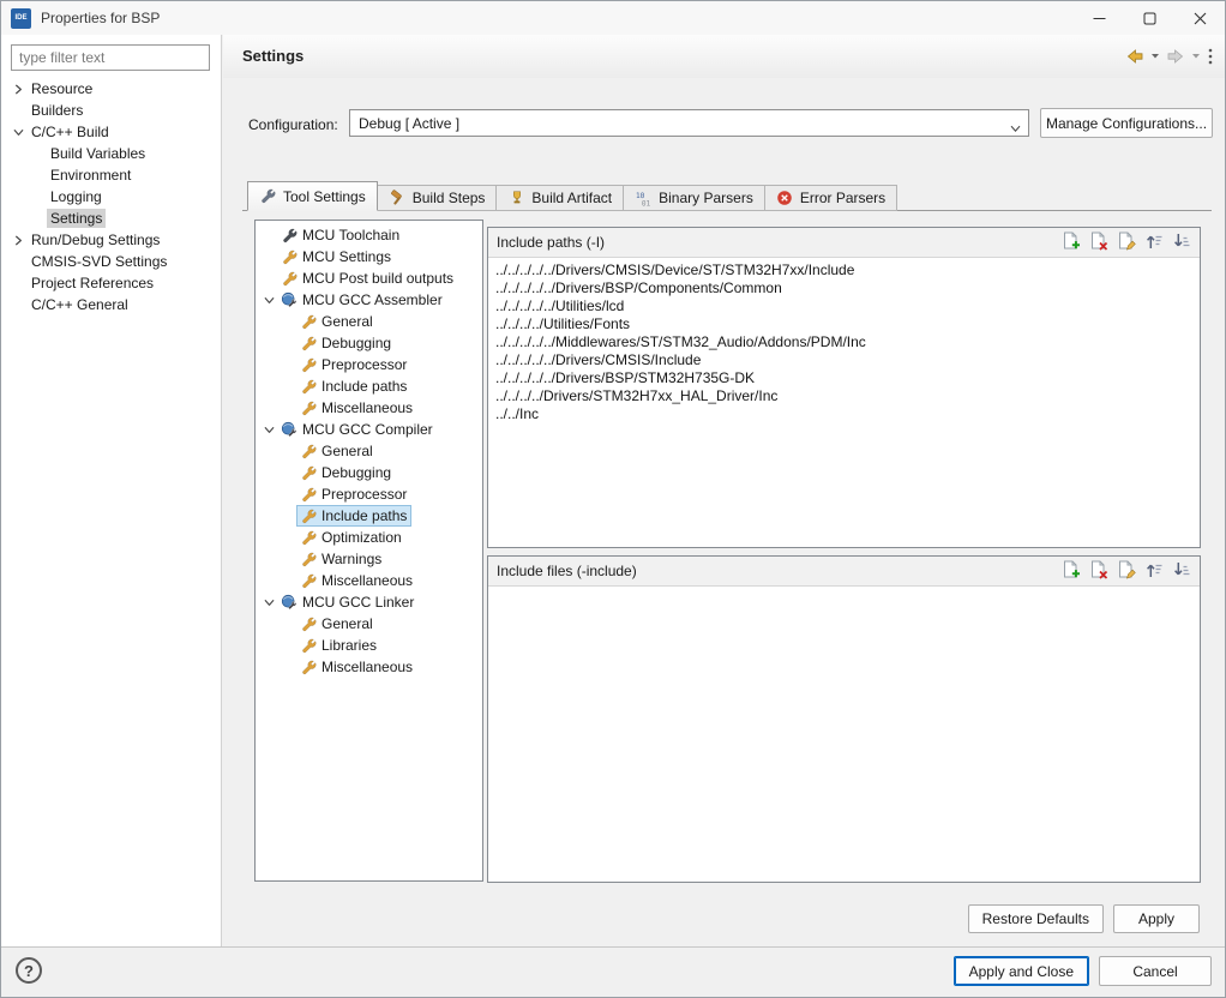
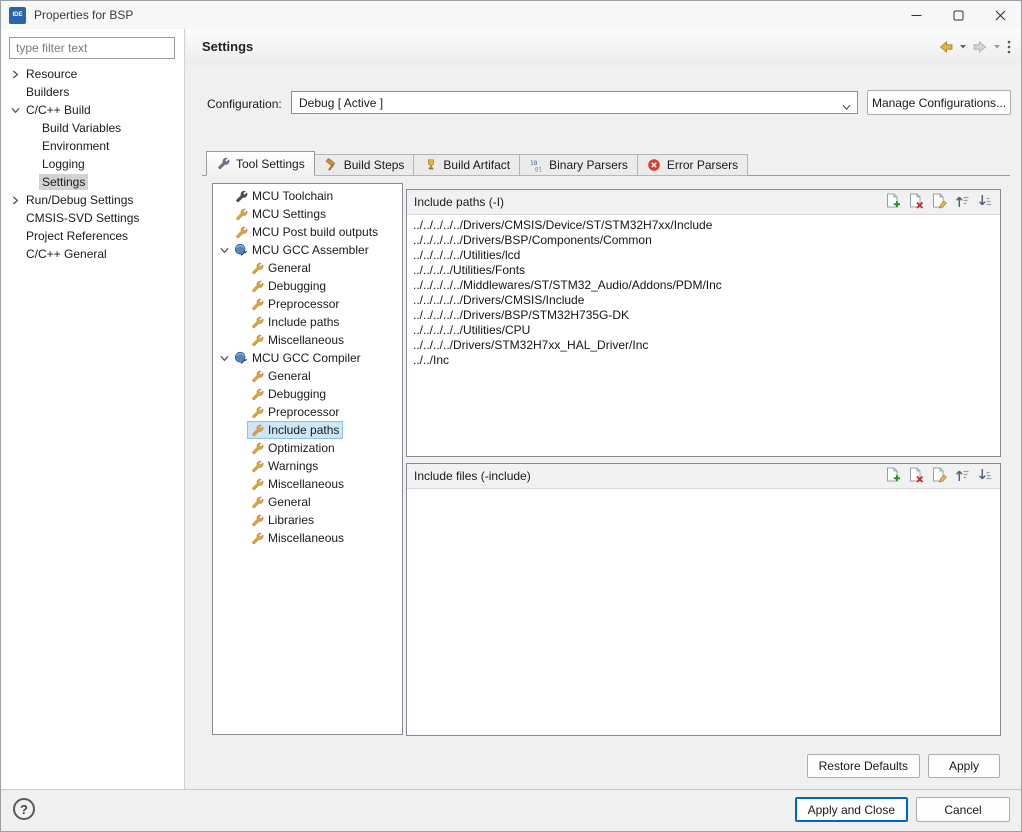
  Properties for BSP
  type filter text
  Resource
  Builders
  C/C++ Build
  Build Variables
  Environment
  Logging
  Settings
  Run/Debug Settings
  CMSIS-SVD Settings
  Project References
  C/C++ General
  Settings
  Configuration:
  Debug [ Active ]
  Manage Configurations...
  Tool Settings
  Build Steps
  Build Artifact
  Binary Parsers
  Error Parsers
  MCU Toolchain
  MCU Settings
  MCU Post build outputs
  MCU GCC Assembler
  General
  Debugging
  Preprocessor
  Include paths
  Miscellaneous
  MCU GCC Compiler
  General
  Debugging
  Preprocessor
  Include paths
  Optimization
  Warnings
  Miscellaneous
- MCU GCC Linker
  General
  Libraries
  Miscellaneous
  Include paths (-I)
  ../../../../../Drivers/CMSIS/Device/ST/STM32H7xx/Include
  ../../../../../Drivers/BSP/Components/Common
  ../../../../../Utilities/lcd
  ../../../../Utilities/Fonts
  ../../../../../Middlewares/ST/STM32_Audio/Addons/PDM/Inc
  ../../../../../Drivers/CMSIS/Include
  ../../../../../Drivers/BSP/STM32H735G-DK
+ ../../../../../Utilities/CPU
  ../../../../Drivers/STM32H7xx_HAL_Driver/Inc
  ../../Inc
  Include files (-include)
  Restore Defaults
  Apply
  ?
  Apply and Close
  Cancel
